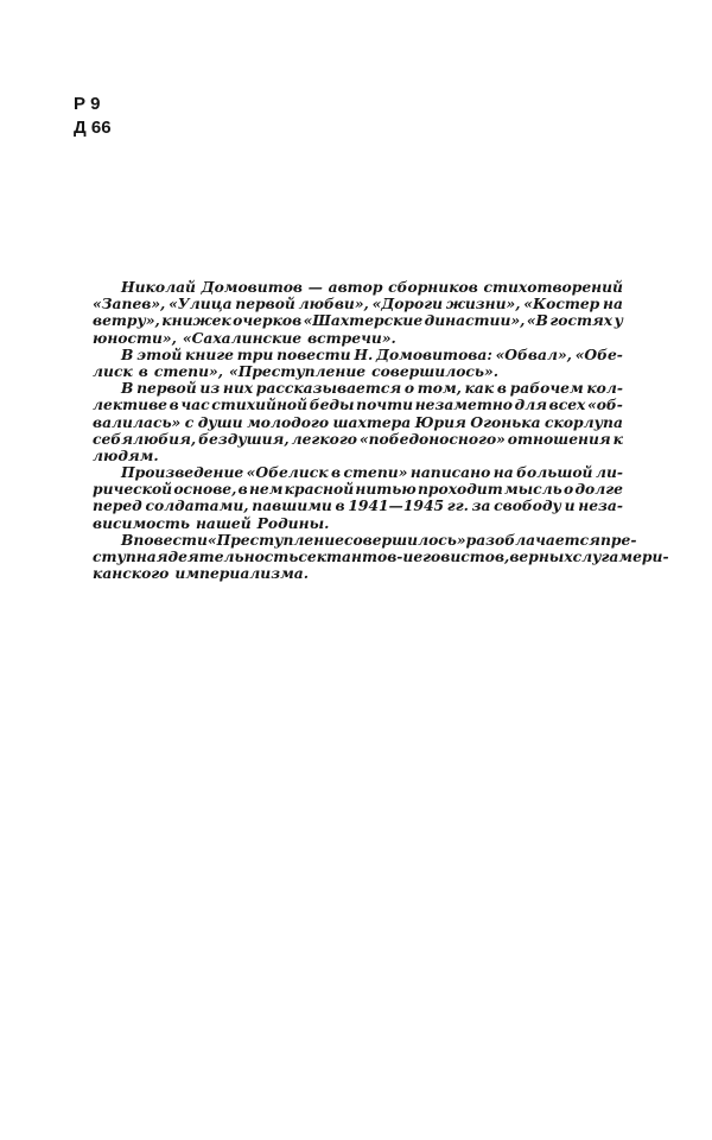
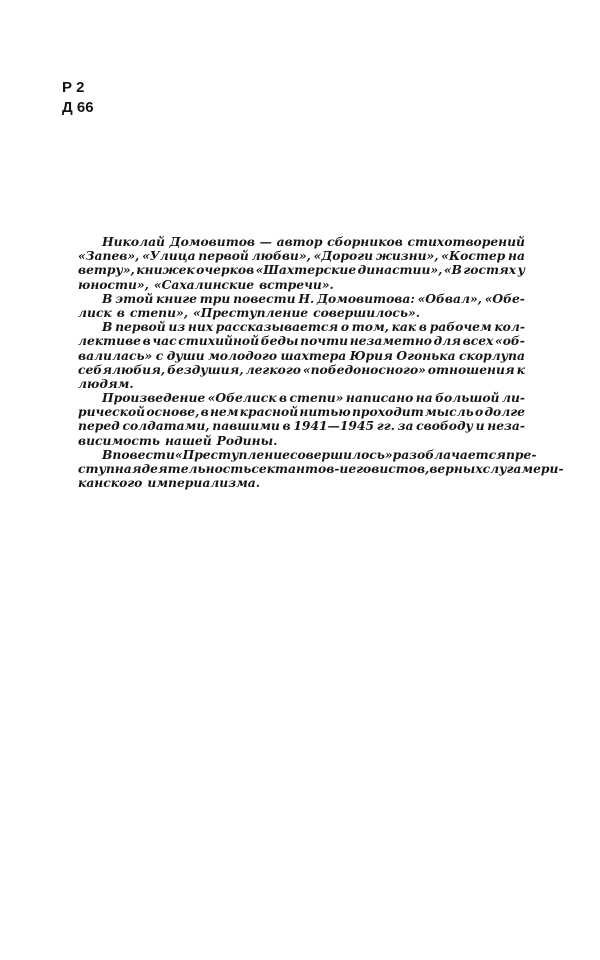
- Р 9
+ Р 2
  Д 66
  Николай
  Домовитов
  —
  автор
  сборников
  стихотворений
  «Запев»,
  «Улица
  первой
  любви»,
  «Дороги
  жизни»,
  «Костер
  на
  ветру»,
  книжек
  очерков
  «Шахтерские
  династии»,
  «В
  гостях
  у
  юности»,
  «Сахалинские
  встречи».
  В
  этой
  книге
  три
  повести
  Н.
  Домовитова:
  «Обвал»,
  «Обе-
  лиск
  в
  степи»,
  «Преступление
  совершилось».
  В
  первой
  из
  них
  рассказывается
  о
  том,
  как
  в
  рабочем
  кол-
  лективе
  в
  час
  стихийной
  беды
  почти
  незаметно
  для
  всех
  «об-
  валилась»
  с
  души
  молодого
  шахтера
  Юрия
  Огонька
  скорлупа
  себялюбия,
  бездушия,
  легкого
  «победоносного»
  отношения
  к
  людям.
  Произведение
  «Обелиск
  в
  степи»
  написано
  на
  большой
  ли-
  рической
  основе,
  в
  нем
  красной
  нитью
  проходит
  мысль
  о
  долге
  перед
  солдатами,
  павшими
  в
  1941—1945
  гг.
  за
  свободу
  и
  неза-
  висимость
  нашей
  Родины.
  В
  повести
  «Преступление
  совершилось»
  разоблачается
  пре-
  ступная
  деятельность
  сектантов-иеговистов,
  верных
  слуг
  амери-
  канского
  империализма.
